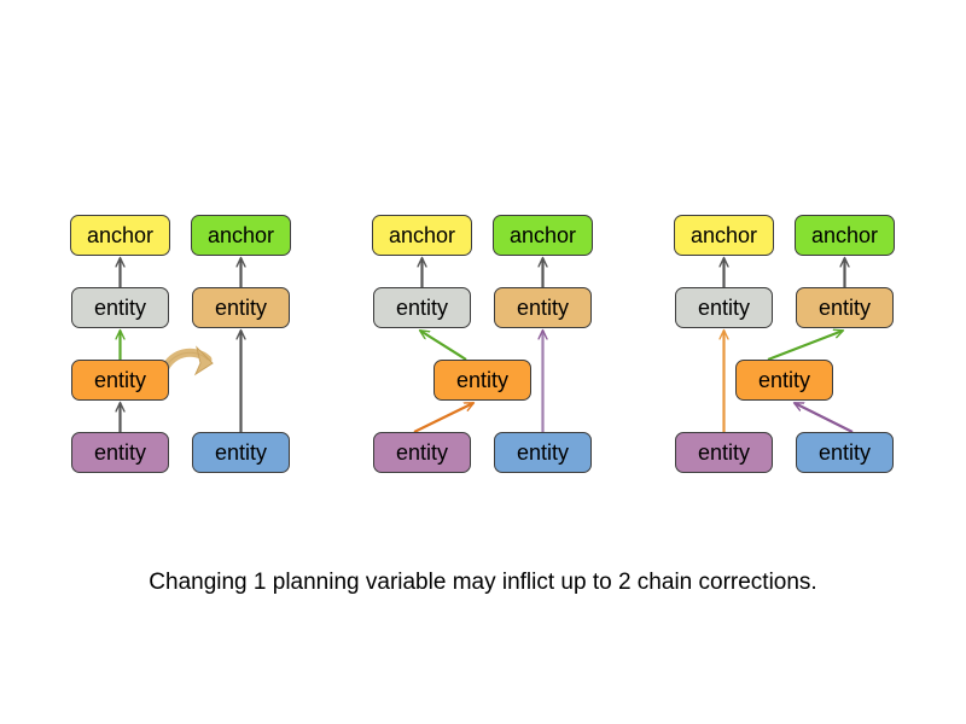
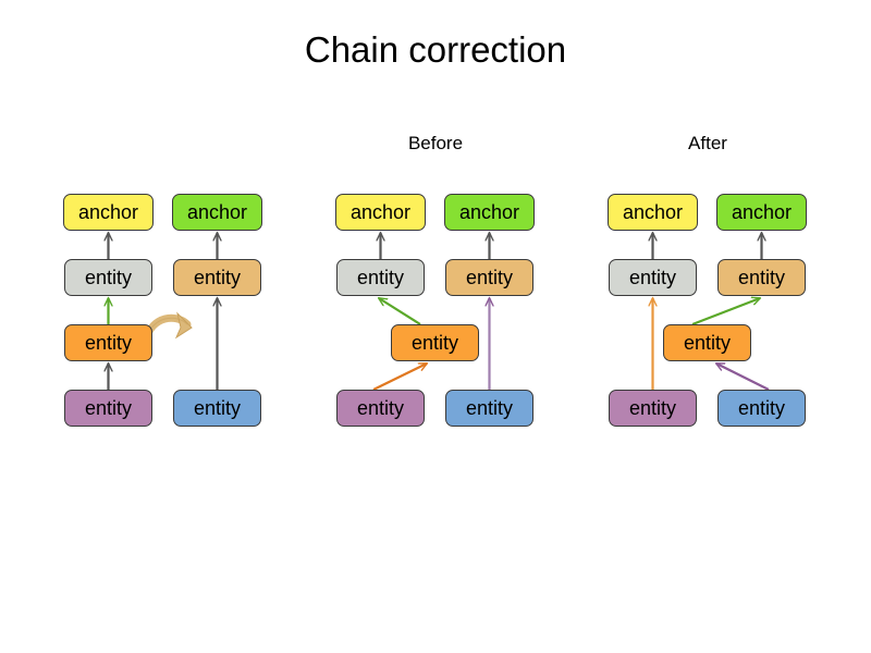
+ Chain correction
+ Before
+ After
  anchor
  anchor
  entity
  entity
  entity
  entity
  entity
  anchor
  anchor
  entity
  entity
  entity
  entity
  entity
  anchor
  anchor
  entity
  entity
  entity
  entity
  entity
- Changing 1 planning variable may inflict up to 2 chain corrections.
